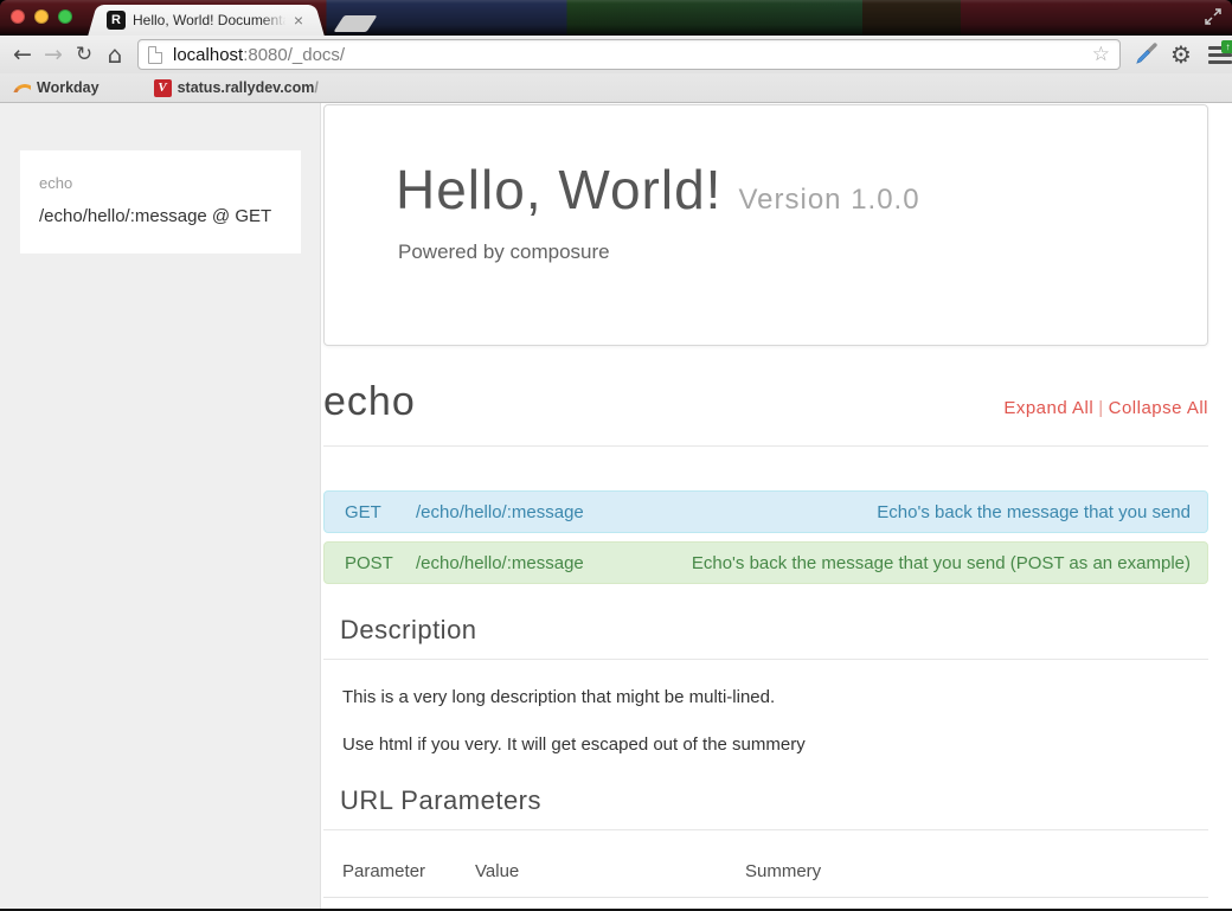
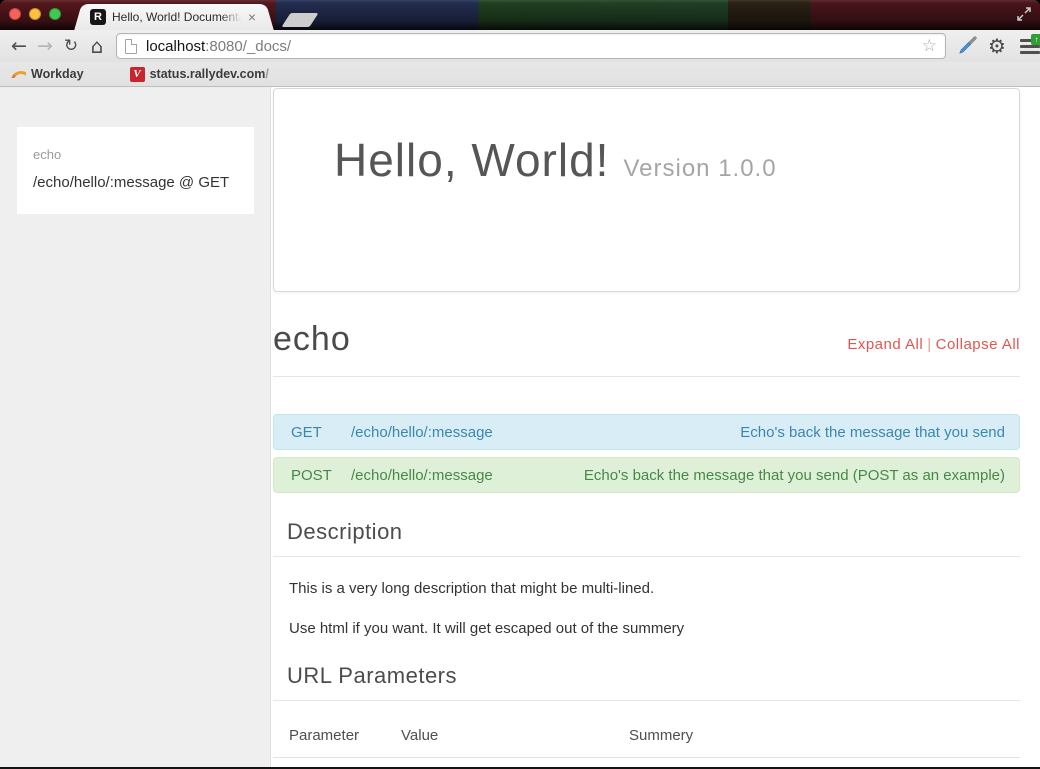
  R
  Hello, World! Documenta
  ×
  ←
  →
  ↻
  ⌂
  localhost:8080/_docs/
  ☆
  ⚙
  ↑
  Workday
  V
  status.rallydev.com
  /
  echo
  /echo/hello/:message @ GET
  Hello, World!
  Version 1.0.0
- Powered by composure
  echo
  Expand All | Collapse All
  GET
  /echo/hello/:message
  Echo's back the message that you send
  POST
  /echo/hello/:message
  Echo's back the message that you send (POST as an example)
  Description
  This is a very long description that might be multi-lined.
- Use html if you very. It will get escaped out of the summery
+ Use html if you want. It will get escaped out of the summery
  URL Parameters
  Parameter	Value	Summery
